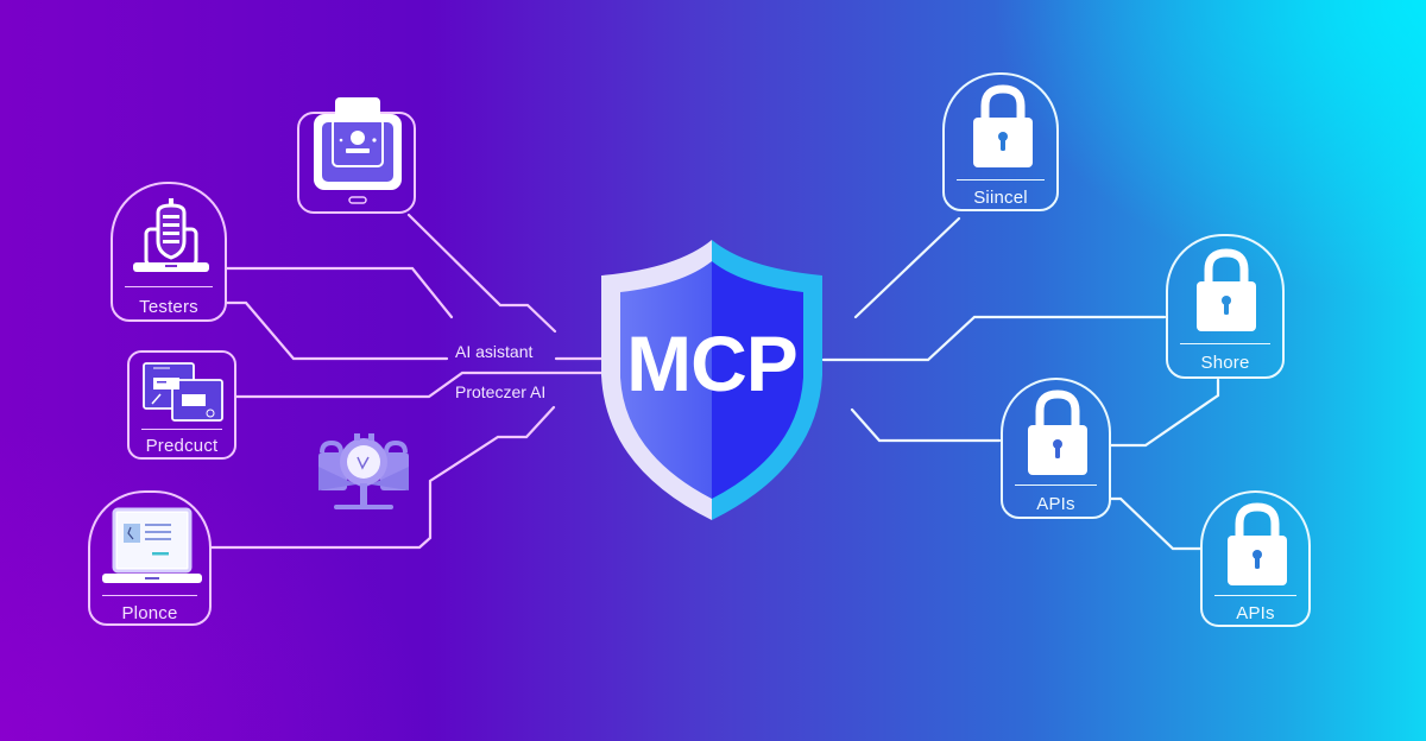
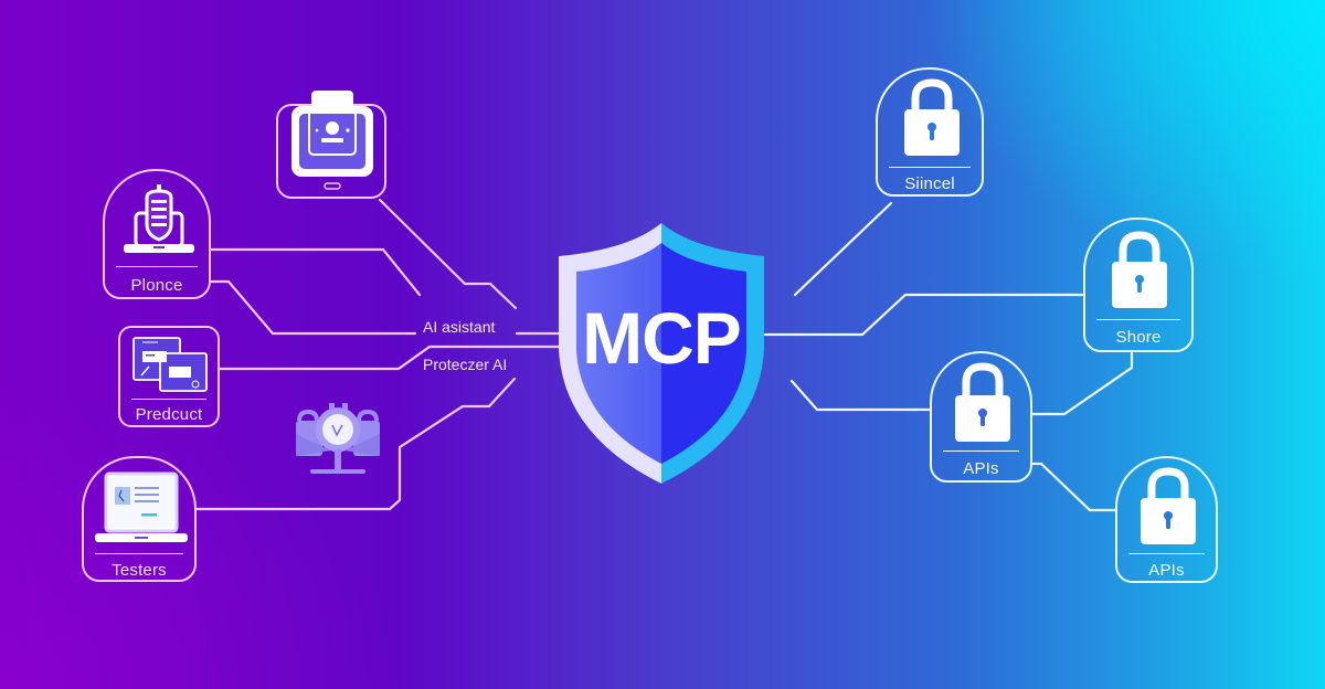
- Testers
+ Plonce
  Predcuct
- Plonce
+ Testers
  AI asistant
  Proteczer AI
  MCP
  Siincel
  Shore
  APIs
  APIs
